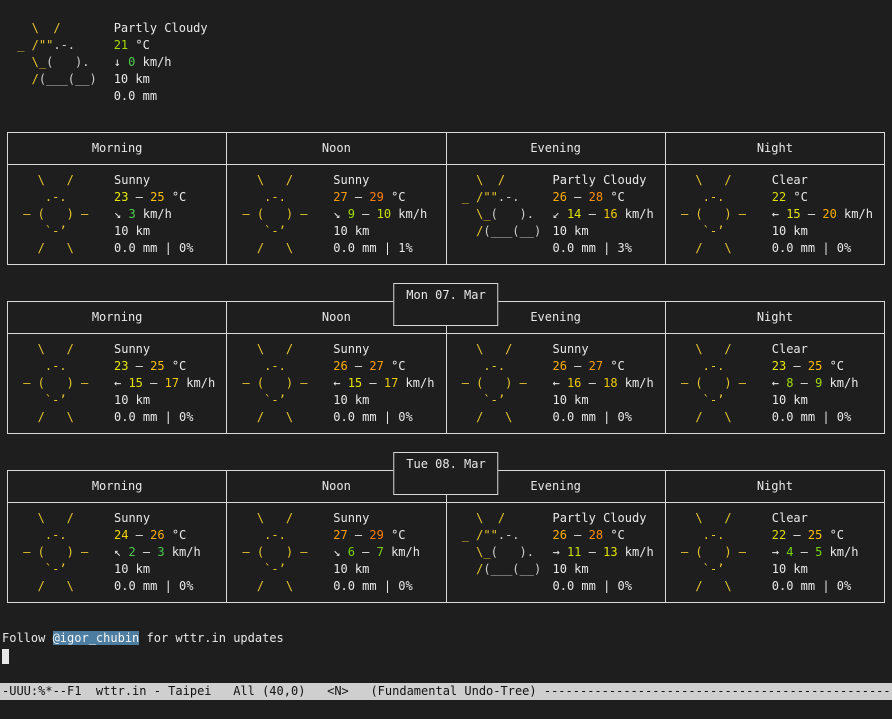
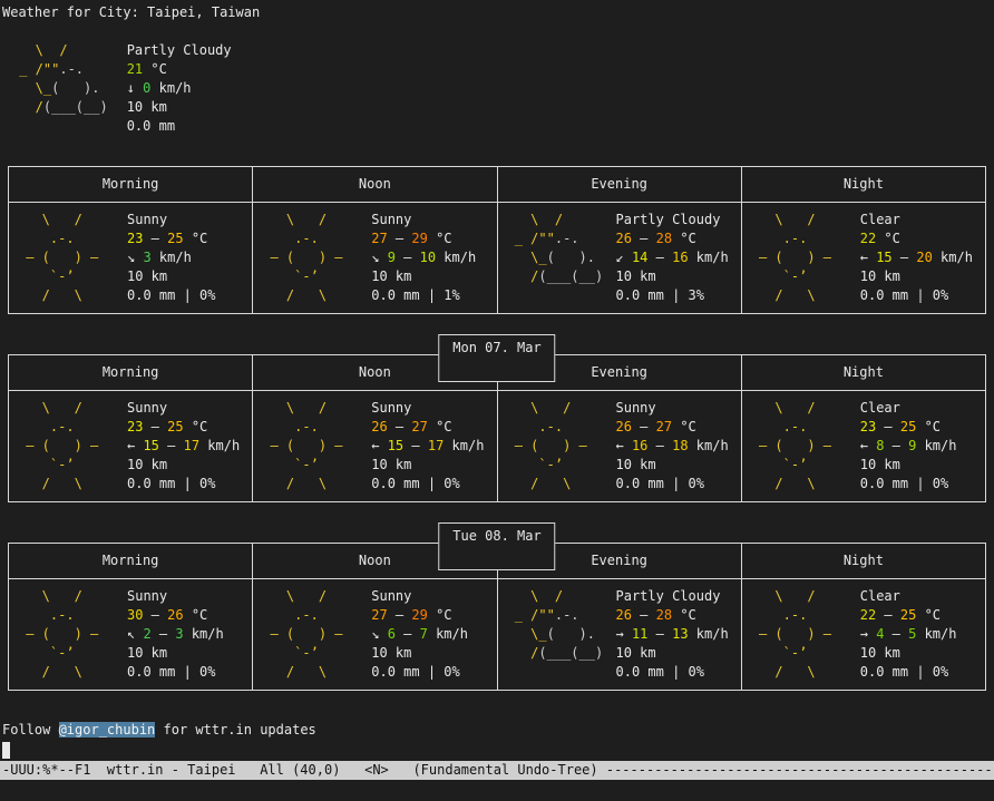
+ Weather for City: Taipei, Taiwan
  \ /
  _ /"".-.
  \_( ).
  /(___(__)
  Partly Cloudy
  21 °C
  ↓ 0 km/h
  10 km
  0.0 mm
  Morning
  Noon
  Evening
  Night
  \ /
  .-.
  – ( ) –
  `-’
  / \
  Sunny
  23 – 25 °C
  ↘ 3 km/h
  10 km
  0.0 mm | 0%
  \ /
  .-.
  – ( ) –
  `-’
  / \
  Sunny
  27 – 29 °C
  ↘ 9 – 10 km/h
  10 km
  0.0 mm | 1%
  \ /
  _ /"".-.
  \_( ).
  /(___(__)
  Partly Cloudy
  26 – 28 °C
  ↙ 14 – 16 km/h
  10 km
  0.0 mm | 3%
  \ /
  .-.
  – ( ) –
  `-’
  / \
  Clear
  22 °C
  ← 15 – 20 km/h
  10 km
  0.0 mm | 0%
  Mon 07. Mar
  Morning
  Noon
  Evening
  Night
  \ /
  .-.
  – ( ) –
  `-’
  / \
  Sunny
  23 – 25 °C
  ← 15 – 17 km/h
  10 km
  0.0 mm | 0%
  \ /
  .-.
  – ( ) –
  `-’
  / \
  Sunny
  26 – 27 °C
  ← 15 – 17 km/h
  10 km
  0.0 mm | 0%
  \ /
  .-.
  – ( ) –
  `-’
  / \
  Sunny
  26 – 27 °C
  ← 16 – 18 km/h
  10 km
  0.0 mm | 0%
  \ /
  .-.
  – ( ) –
  `-’
  / \
  Clear
  23 – 25 °C
  ← 8 – 9 km/h
  10 km
  0.0 mm | 0%
  Tue 08. Mar
  Morning
  Noon
  Evening
  Night
  \ /
  .-.
  – ( ) –
  `-’
  / \
  Sunny
- 24 – 26 °C
+ 30 – 26 °C
  ↖ 2 – 3 km/h
  10 km
  0.0 mm | 0%
  \ /
  .-.
  – ( ) –
  `-’
  / \
  Sunny
  27 – 29 °C
  ↘ 6 – 7 km/h
  10 km
  0.0 mm | 0%
  \ /
  _ /"".-.
  \_( ).
  /(___(__)
  Partly Cloudy
  26 – 28 °C
  → 11 – 13 km/h
  10 km
  0.0 mm | 0%
  \ /
  .-.
  – ( ) –
  `-’
  / \
  Clear
  22 – 25 °C
  → 4 – 5 km/h
  10 km
  0.0 mm | 0%
  Follow @igor_chubin for wttr.in updates
  -UUU:%*--F1 wttr.in - Taipei All (40,0) <N> (Fundamental Undo-Tree) ------------------------------------------------
